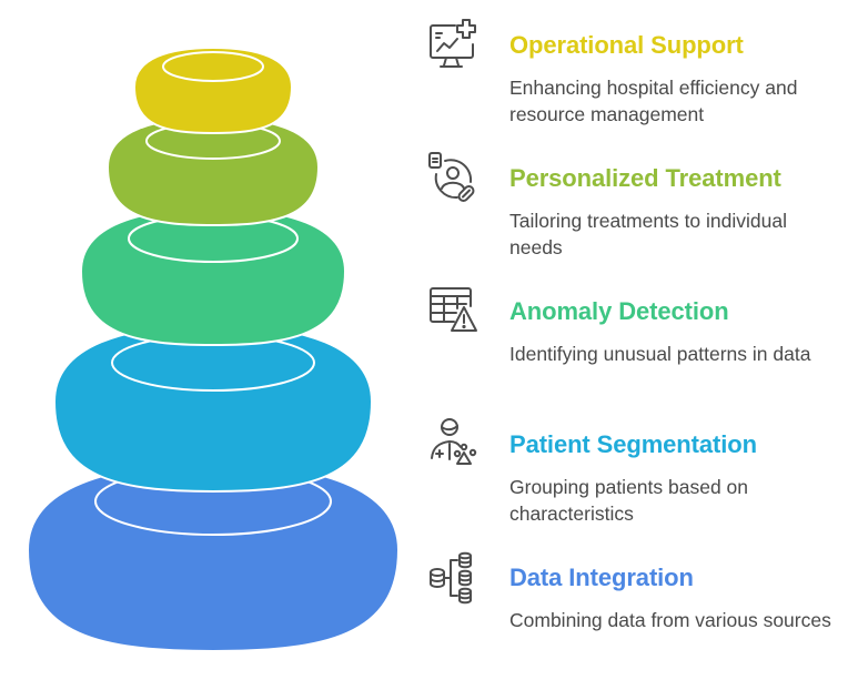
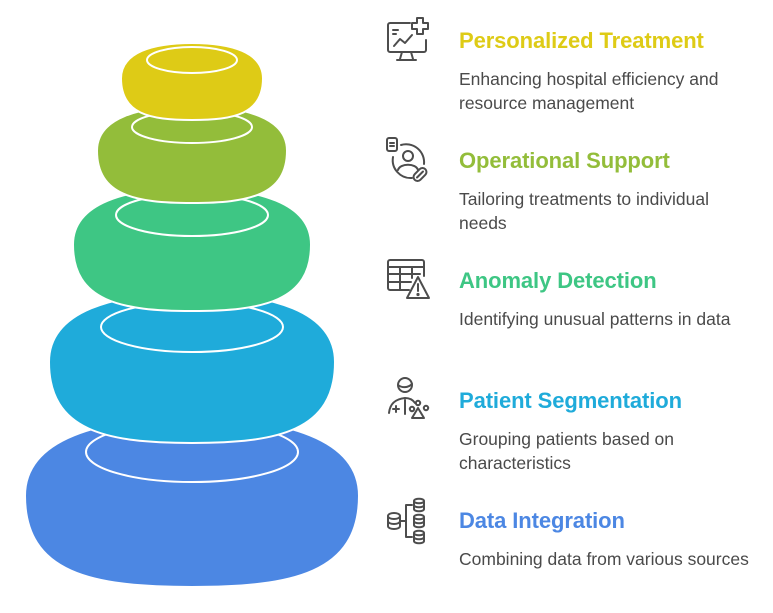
- Operational Support
+ Personalized Treatment
  Enhancing hospital efficiency and resource management
- Personalized Treatment
+ Operational Support
  Tailoring treatments to individual needs
  Anomaly Detection
  Identifying unusual patterns in data
  Patient Segmentation
  Grouping patients based on characteristics
  Data Integration
  Combining data from various sources
